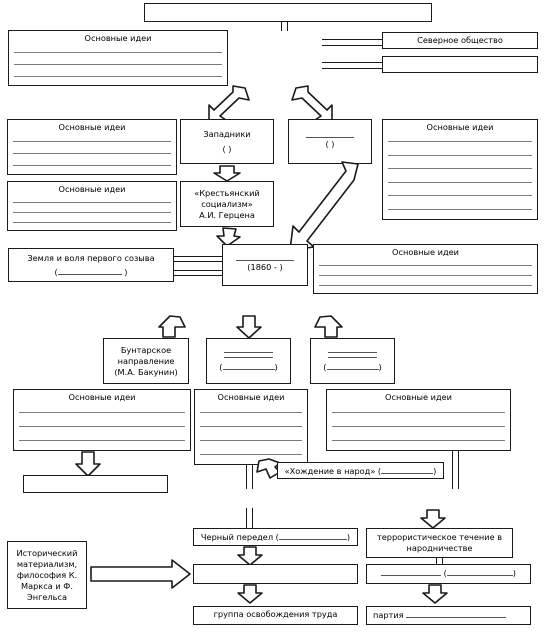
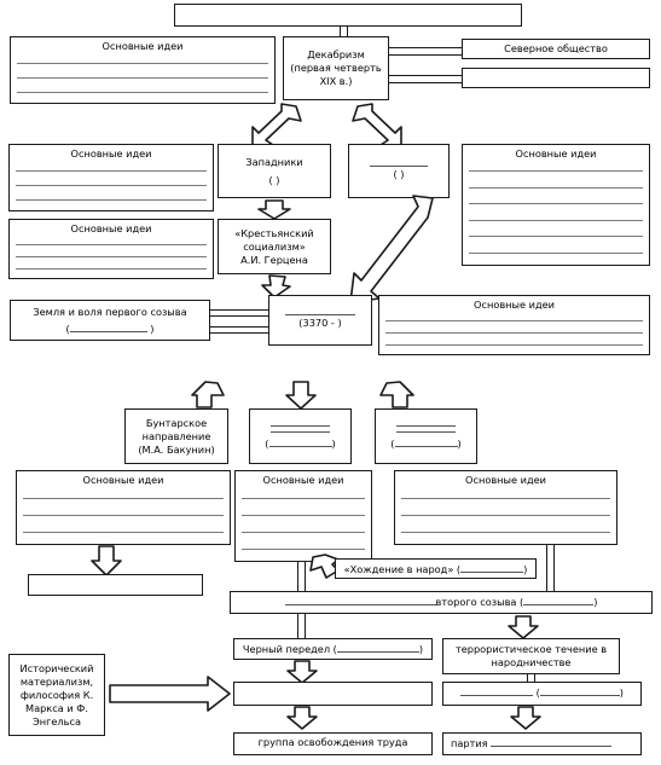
  Основные идеи
+ Декабризм
+ (первая четверть
+ XIX в.)
  Северное общество
  Основные идеи
  Западники
  ( )
  ( )
  Основные идеи
  Основные идеи
  «Крестьянский
  социализм»
  А.И. Герцена
  Земля и воля первого созыва
  ( )
- (1860 - )
+ (3370 - )
  Основные идеи
  Бунтарское
  направление
  (М.А. Бакунин)
  ( )
  ( )
  Основные идеи
  Основные идеи
  Основные идеи
  «Хождение в народ» ( )
+ второго созыва ( )
  Черный передел ( )
  террористическое течение в
  народничестве
  Исторический
  материализм,
  философия К.
  Маркса и Ф.
  Энгельса
  ( )
  группа освобождения труда
  партия
